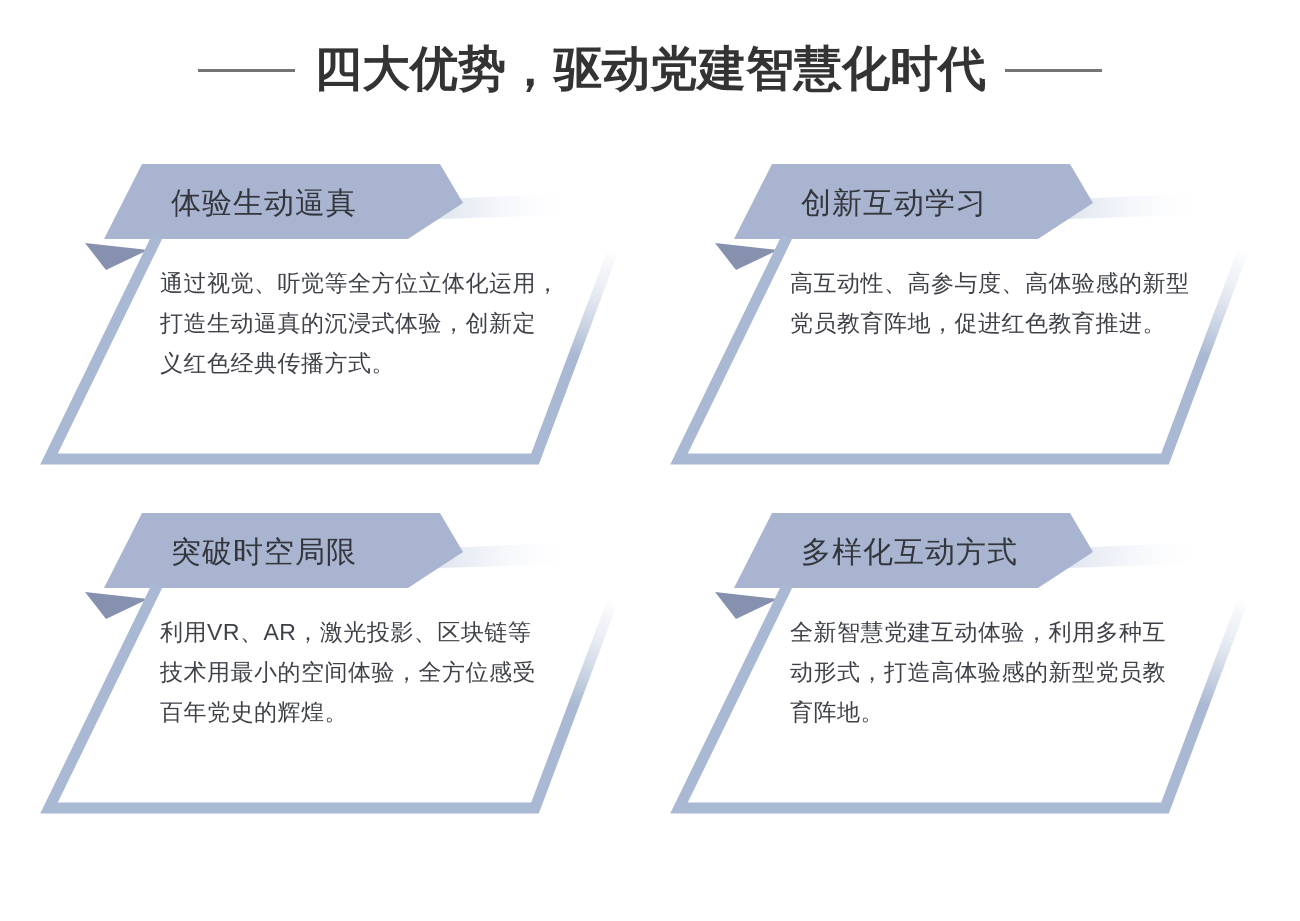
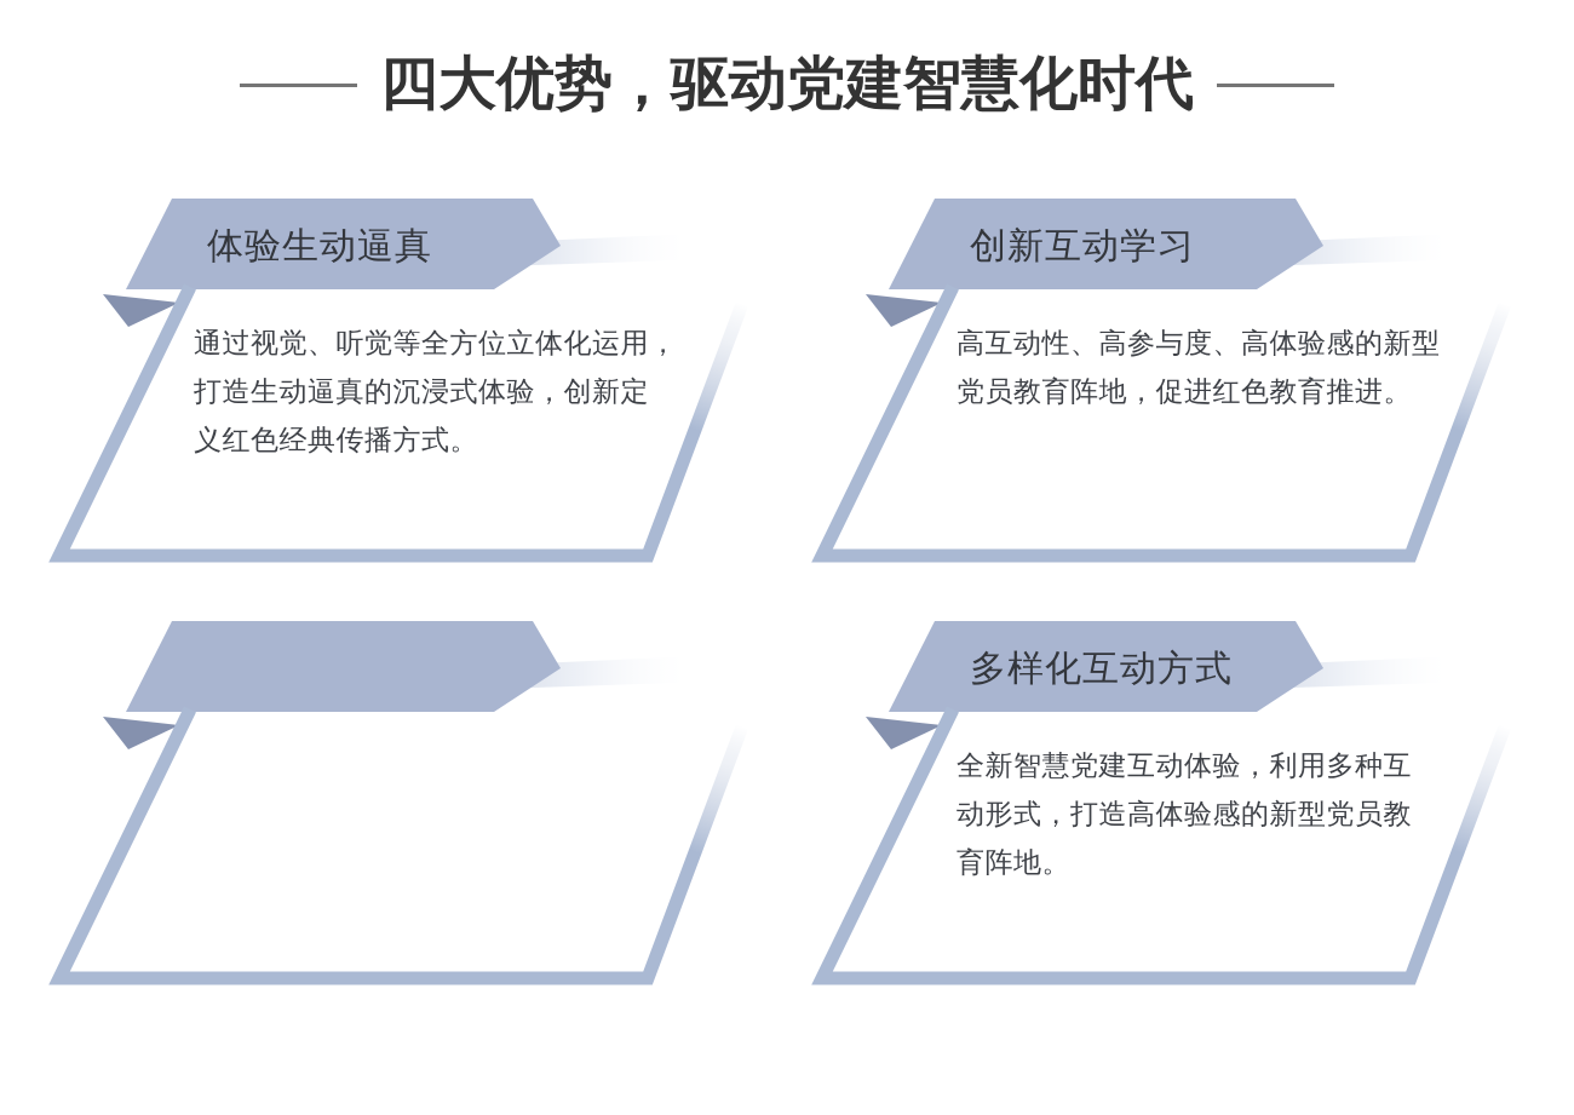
  四大优势，驱动党建智慧化时代
  体验生动逼真
  通过视觉、听觉等全方位立体化运用，
  打造生动逼真的沉浸式体验，创新定
  义红色经典传播方式。
  创新互动学习
  高互动性、高参与度、高体验感的新型
  党员教育阵地，促进红色教育推进。
- 突破时空局限
- 利用VR、AR，激光投影、区块链等
- 技术用最小的空间体验，全方位感受
- 百年党史的辉煌。
  多样化互动方式
  全新智慧党建互动体验，利用多种互
  动形式，打造高体验感的新型党员教
  育阵地。
